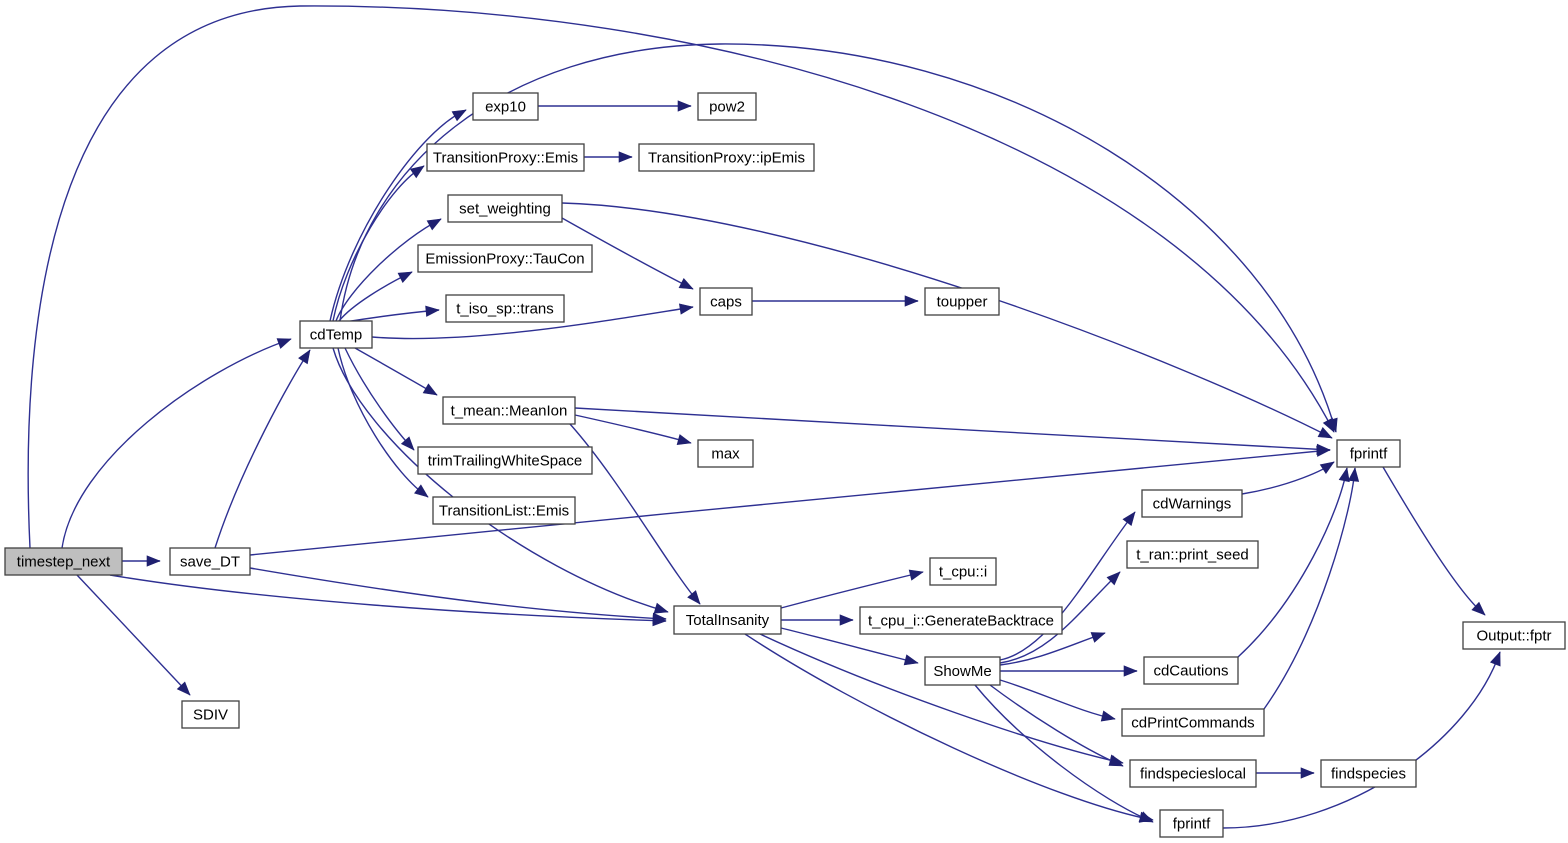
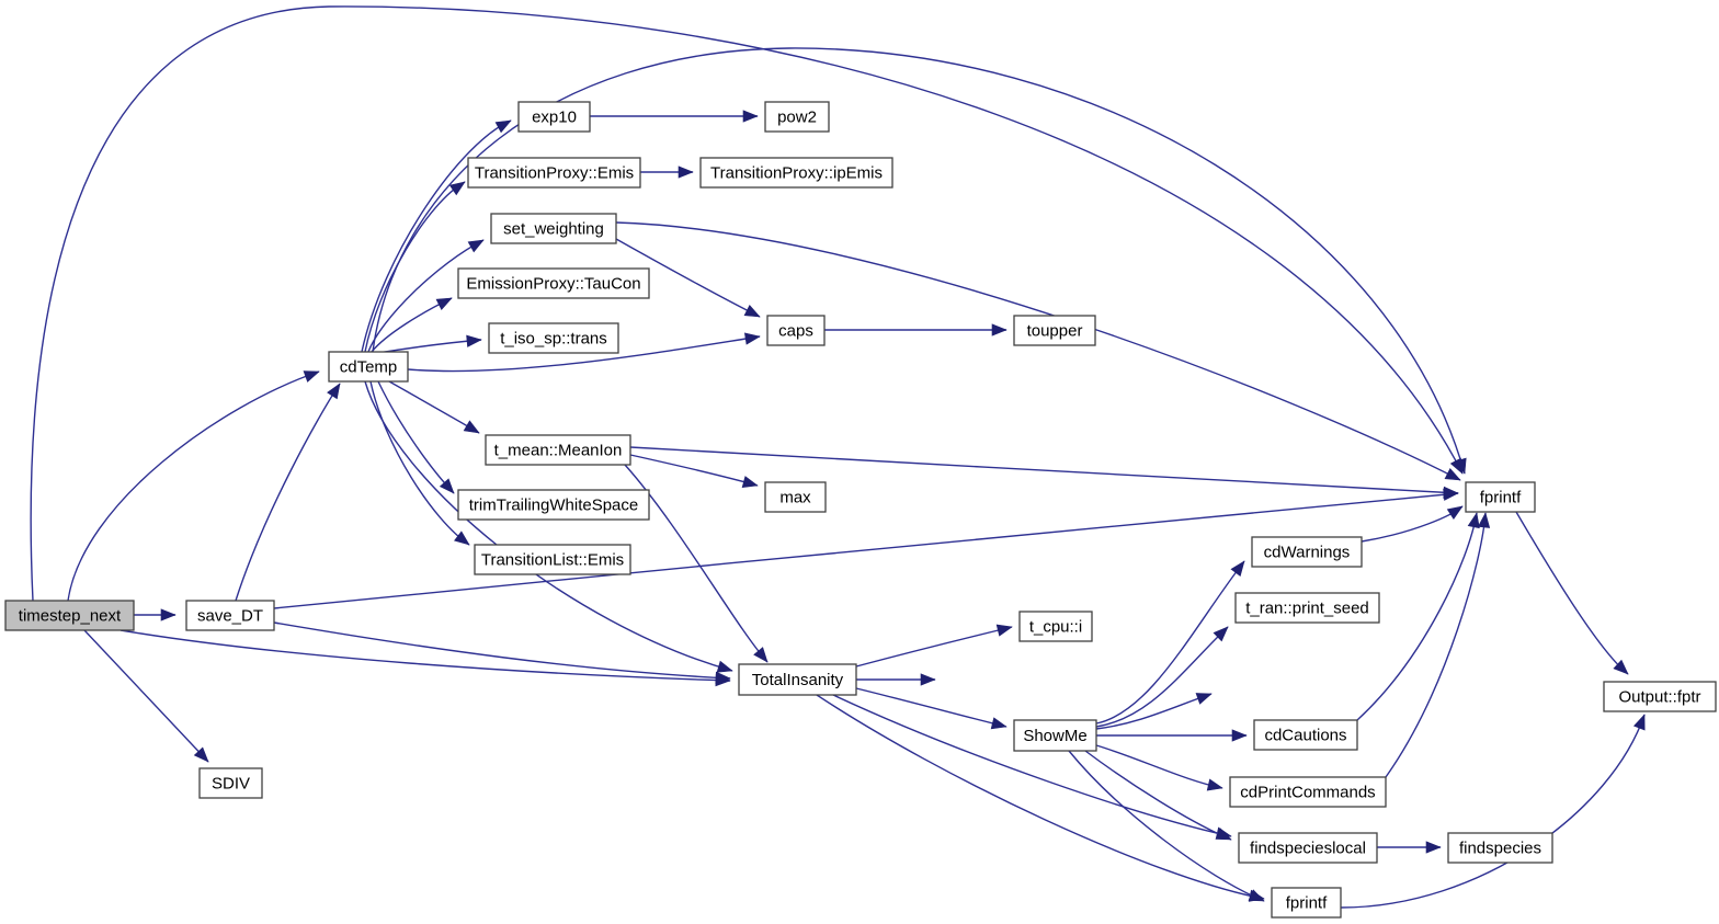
  timestep_next
  save_DT
  SDIV
  cdTemp
  exp10
  pow2
  TransitionProxy::Emis
  TransitionProxy::ipEmis
  set_weighting
  EmissionProxy::TauCon
  t_iso_sp::trans
  caps
  toupper
  t_mean::MeanIon
  max
  trimTrailingWhiteSpace
  TransitionList::Emis
  fprintf
  TotalInsanity
  t_cpu::i
- t_cpu_i::GenerateBacktrace
  ShowMe
  cdWarnings
  t_ran::print_seed
  cdCautions
  cdPrintCommands
  findspecieslocal
  findspecies
  fprintf
  Output::fptr
